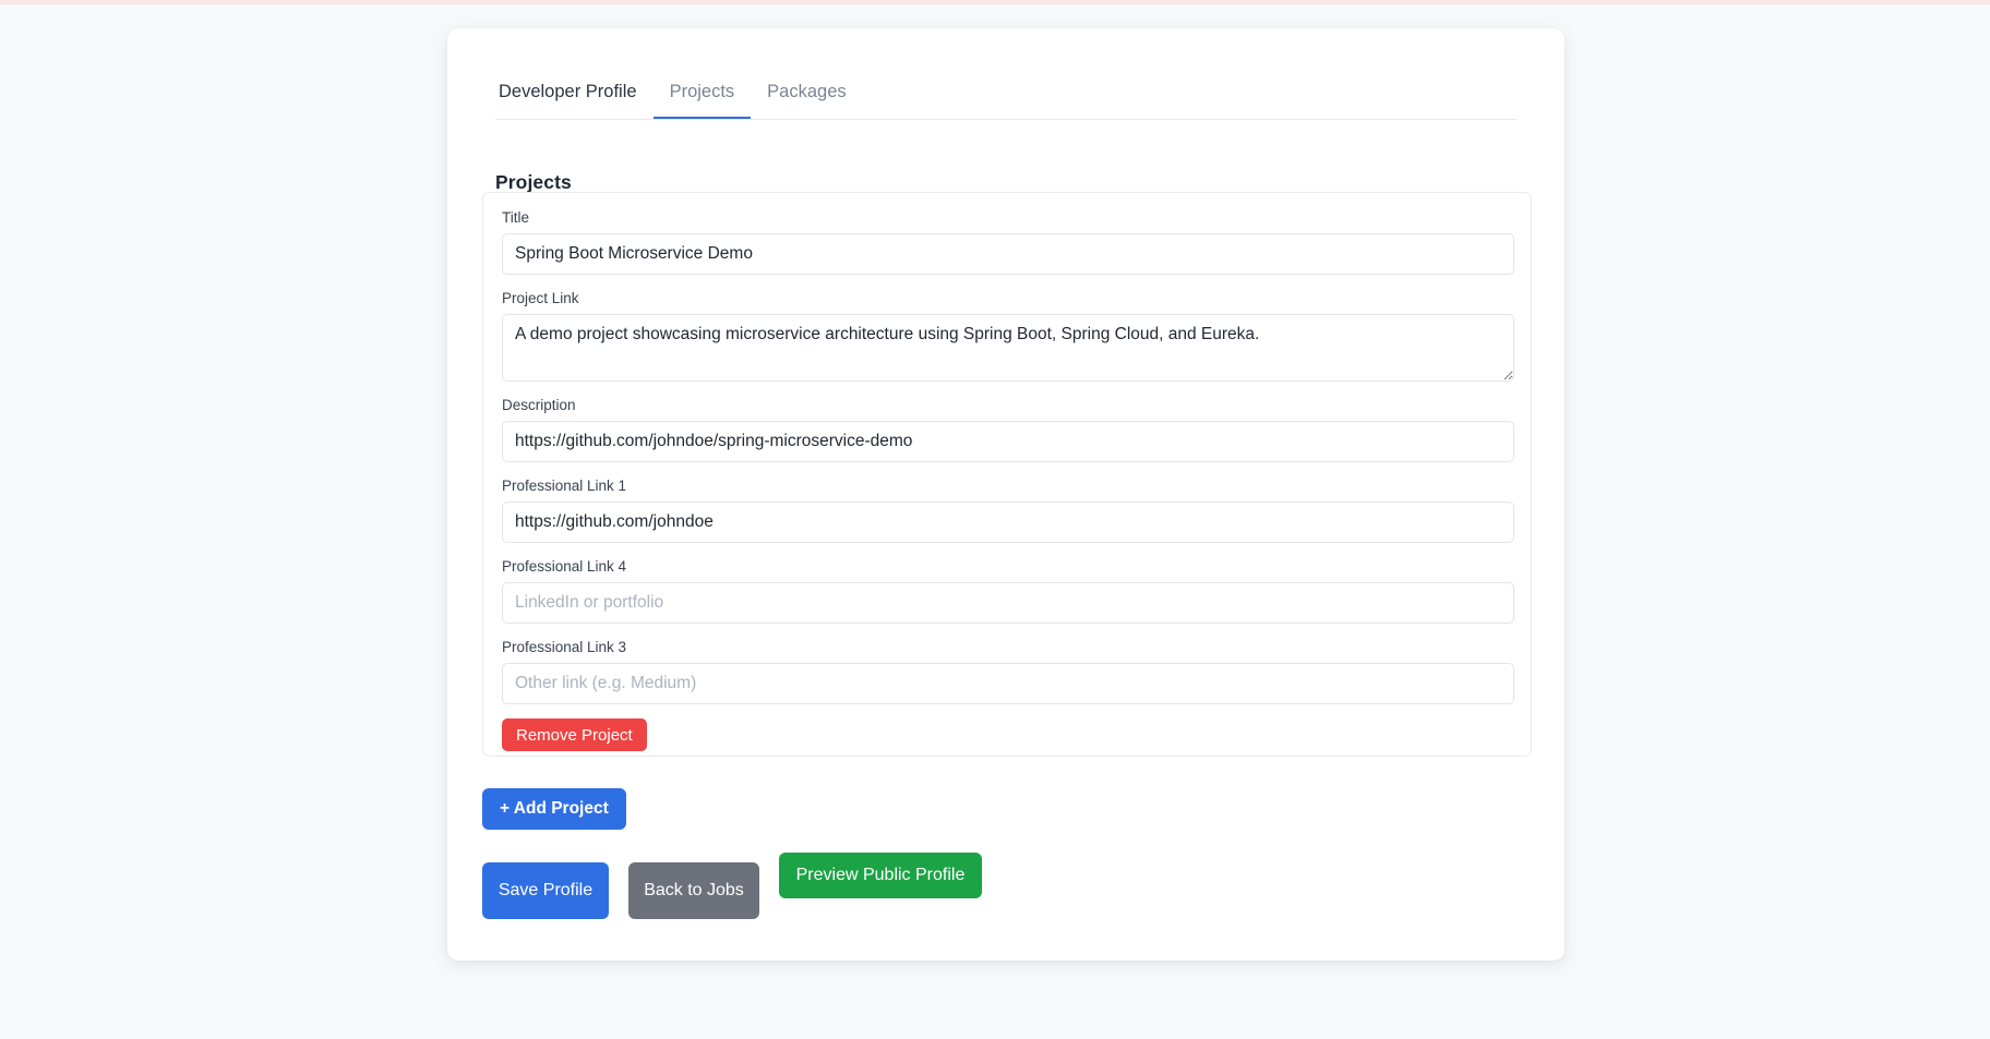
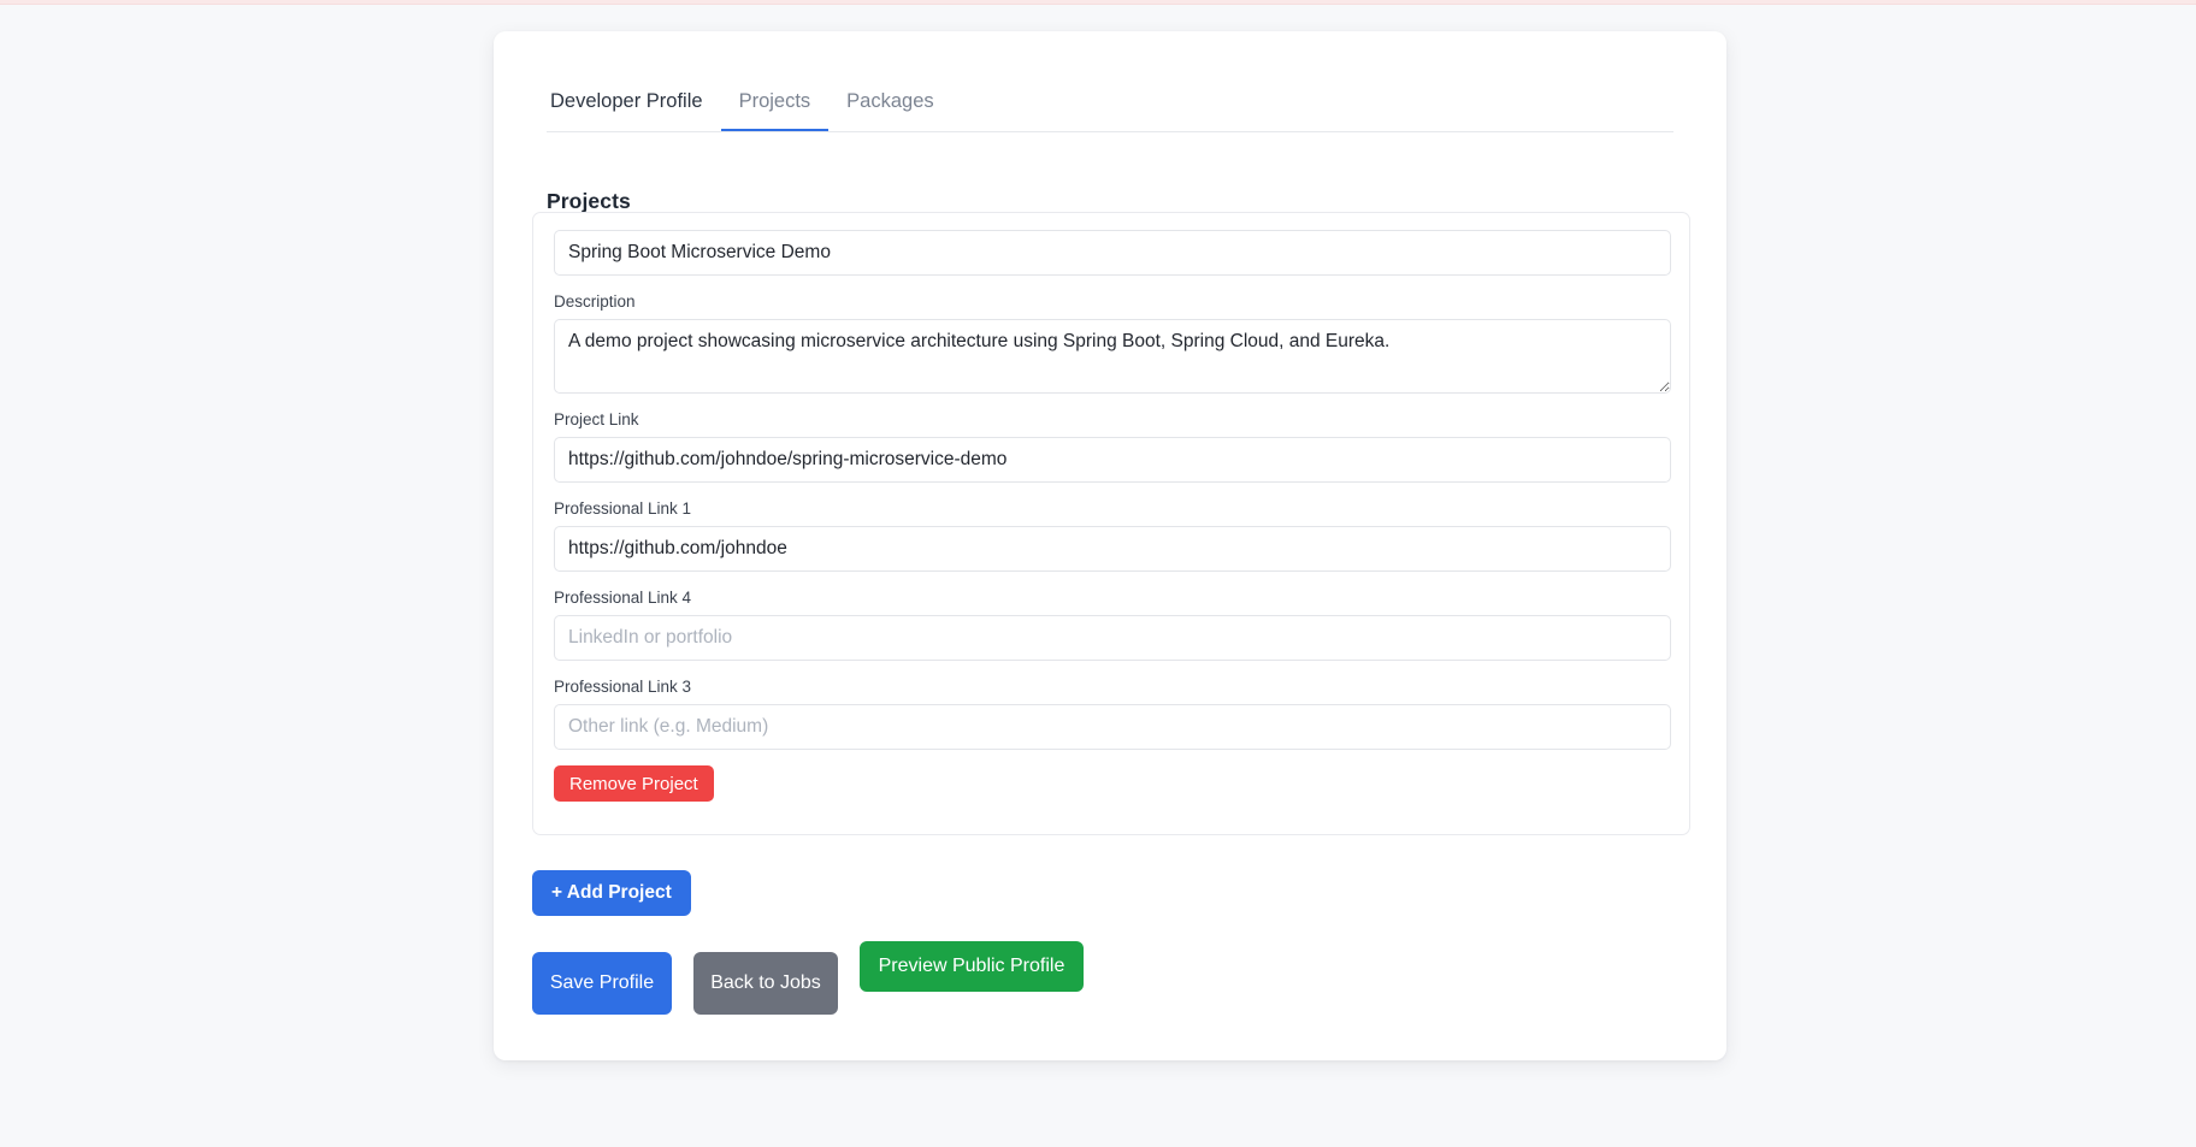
  Developer Profile
  Projects
  Packages
  Projects
- Title
  Spring Boot Microservice Demo
- Project Link
+ Description
  A demo project showcasing microservice architecture using Spring Boot, Spring Cloud, and Eureka.
- Description
+ Project Link
  https://github.com/johndoe/spring-microservice-demo
  Professional Link 1
  https://github.com/johndoe
  Professional Link 4
  LinkedIn or portfolio
  Professional Link 3
  Other link (e.g. Medium)
  Remove Project
  + Add Project
  Save Profile
  Back to Jobs
  Preview Public Profile
